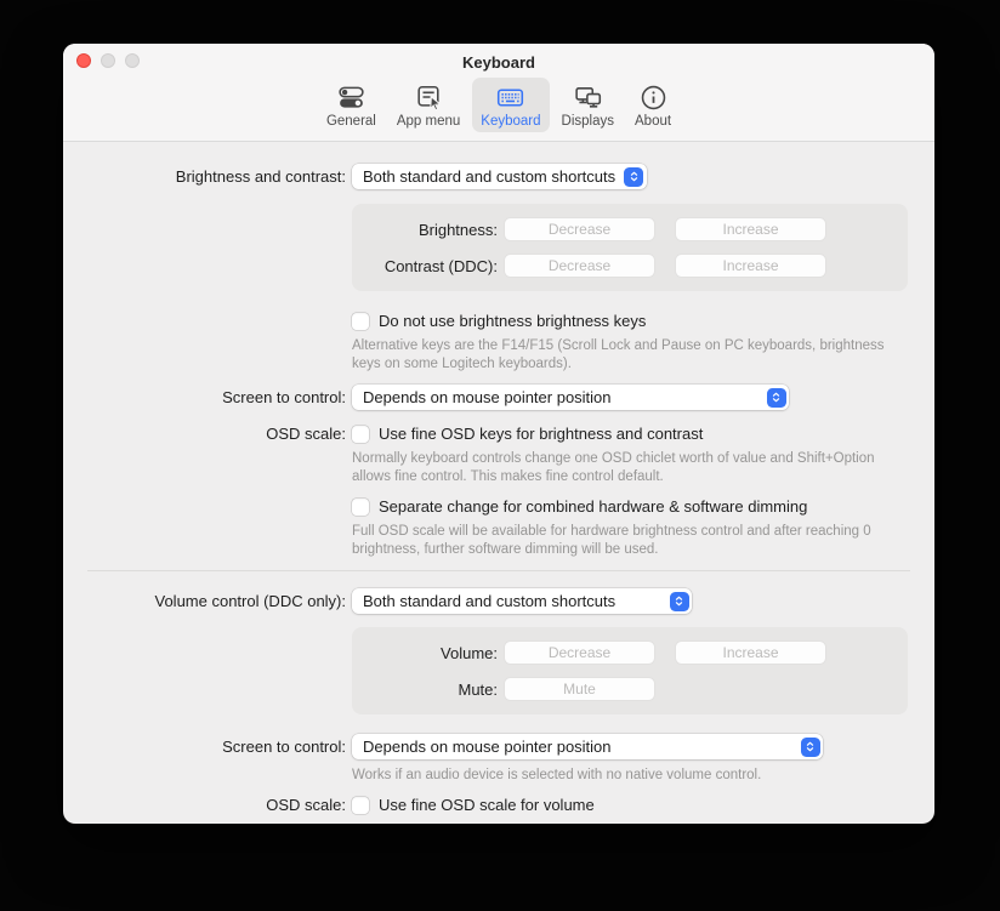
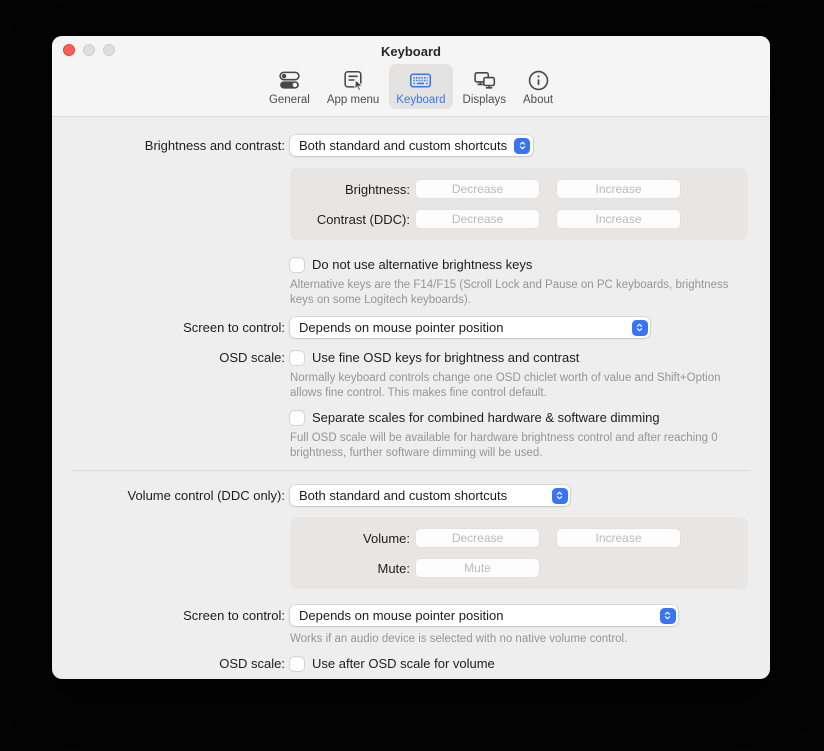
  Keyboard
  General
  App menu
  Keyboard
  Displays
  About
  Brightness and contrast:
  Both standard and custom shortcuts
  Brightness:
  Decrease
  Increase
  Contrast (DDC):
  Decrease
  Increase
- Do not use brightness brightness keys
+ Do not use alternative brightness keys
  Alternative keys are the F14/F15 (Scroll Lock and Pause on PC keyboards, brightness keys on some Logitech keyboards).
  Screen to control:
  Depends on mouse pointer position
  OSD scale:
  Use fine OSD keys for brightness and contrast
  Normally keyboard controls change one OSD chiclet worth of value and Shift+Option allows fine control. This makes fine control default.
- Separate change for combined hardware & software dimming
+ Separate scales for combined hardware & software dimming
  Full OSD scale will be available for hardware brightness control and after reaching 0 brightness, further software dimming will be used.
  Volume control (DDC only):
  Both standard and custom shortcuts
  Volume:
  Decrease
  Increase
  Mute:
  Mute
  Screen to control:
  Depends on mouse pointer position
  Works if an audio device is selected with no native volume control.
  OSD scale:
- Use fine OSD scale for volume
+ Use after OSD scale for volume
